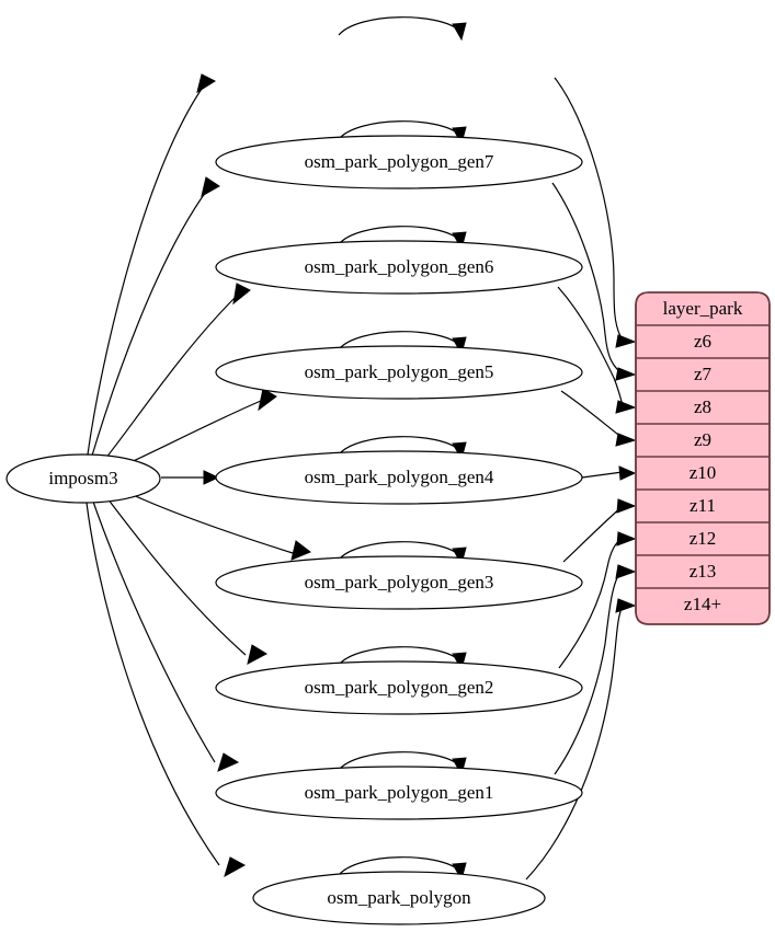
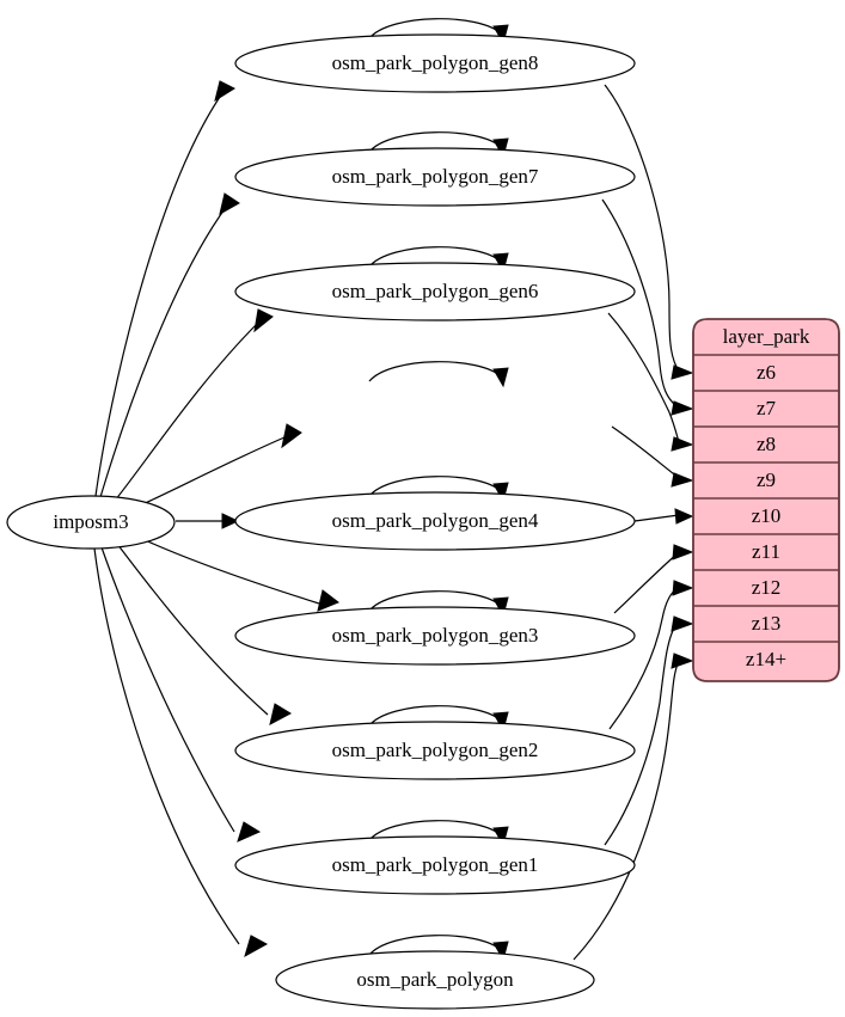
  imposm3
+ osm_park_polygon_gen8
  osm_park_polygon_gen7
  osm_park_polygon_gen6
- osm_park_polygon_gen5
  osm_park_polygon_gen4
  osm_park_polygon_gen3
  osm_park_polygon_gen2
  osm_park_polygon_gen1
  osm_park_polygon
  layer_park
  z6
  z7
  z8
  z9
  z10
  z11
  z12
  z13
  z14+
